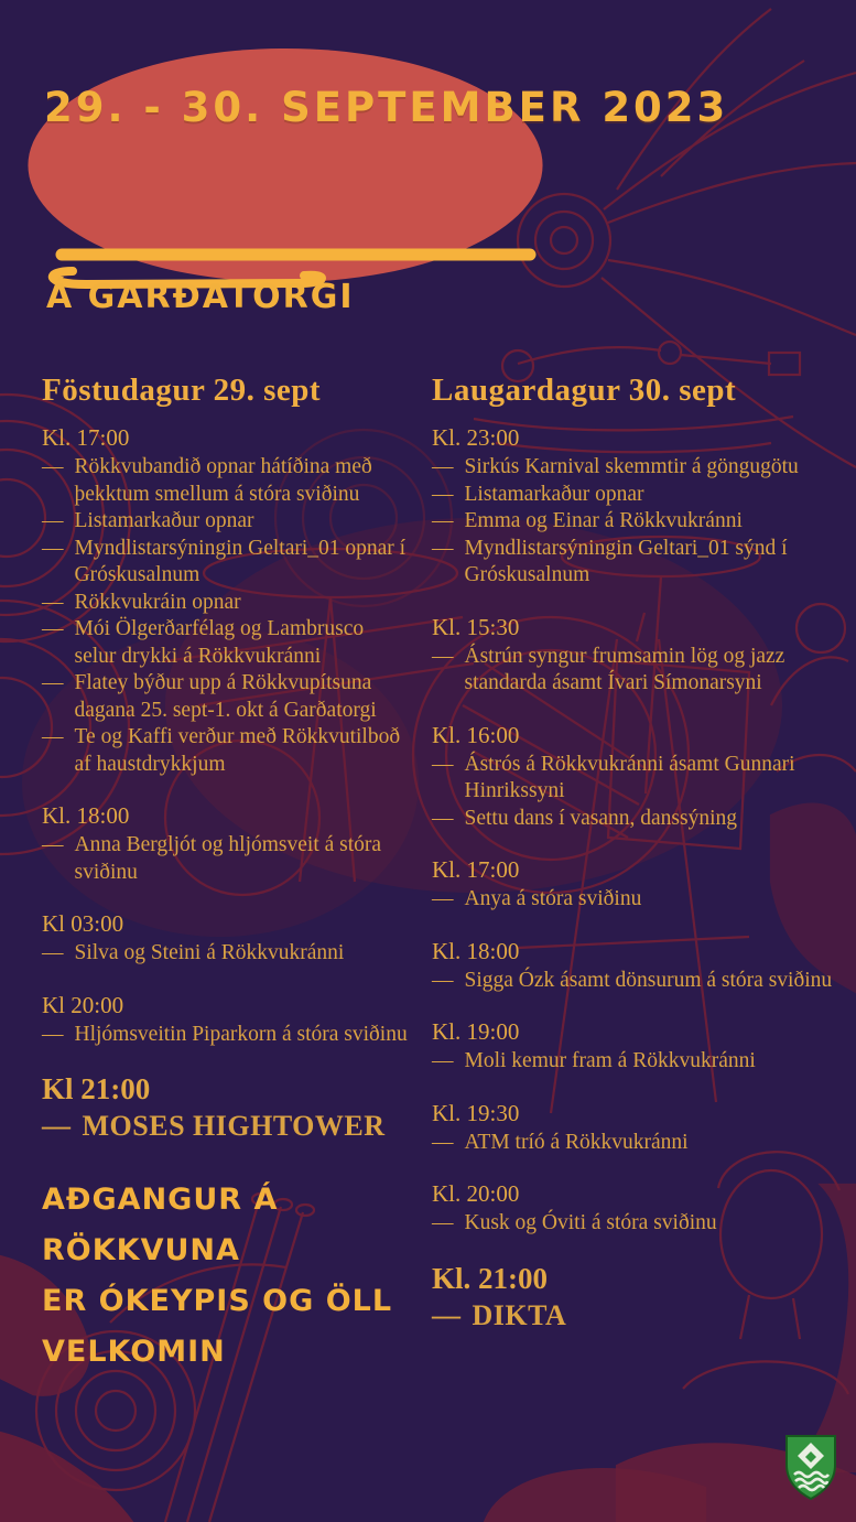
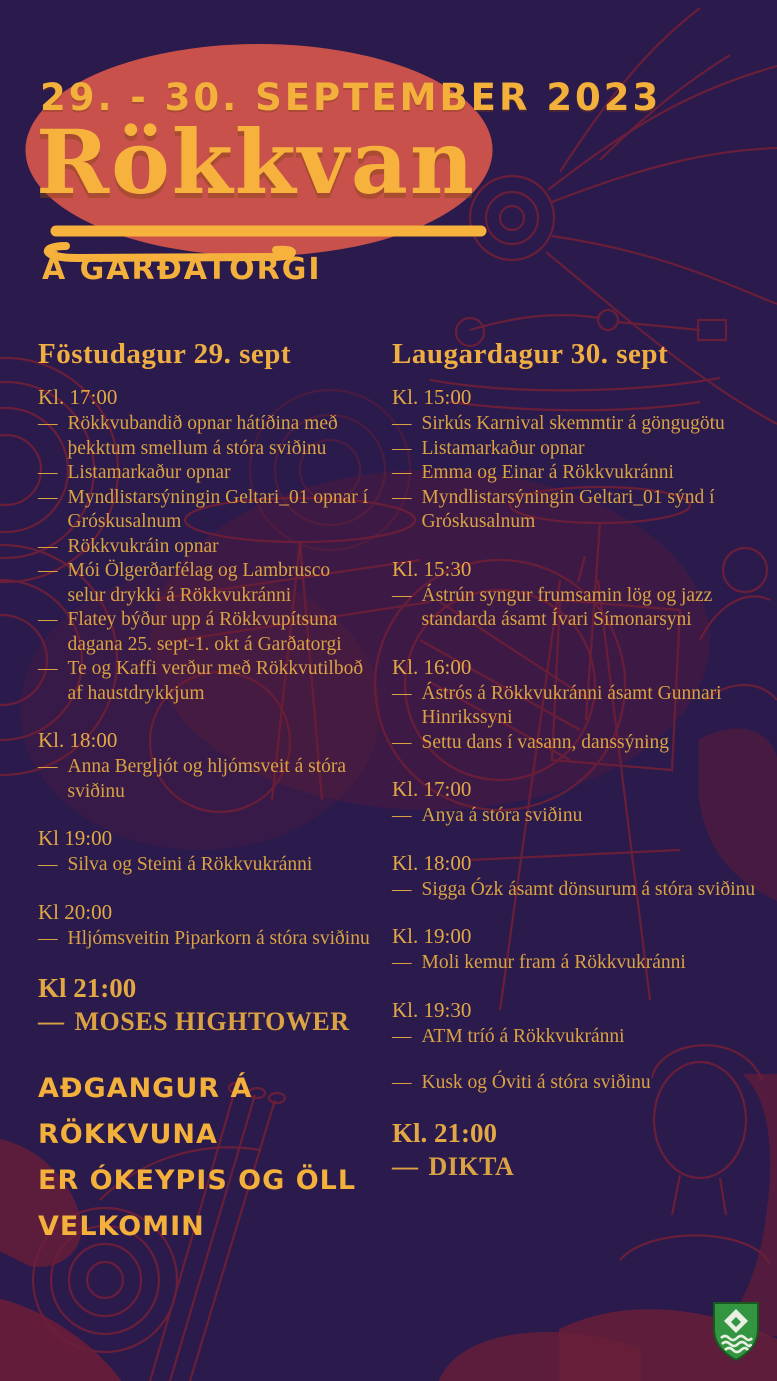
  29. - 30. SEPTEMBER 2023
+ Rökkvan
  Á GARÐATORGI
  Föstudagur 29. sept
  Kl. 17:00
  —
  Rökkvubandið opnar hátíðina með þekktum smellum á stóra sviðinu
  —
  Listamarkaður opnar
  —
  Myndlistarsýningin Geltari_01 opnar í Gróskusalnum
  —
  Rökkvukráin opnar
  —
  Mói Ölgerðarfélag og Lambrusco selur drykki á Rökkvukránni
  —
  Flatey býður upp á Rökkvupítsuna dagana 25. sept-1. okt á Garðatorgi
  —
  Te og Kaffi verður með Rökkvutilboð af haustdrykkjum
  Kl. 18:00
  —
  Anna Bergljót og hljómsveit á stóra sviðinu
- Kl 03:00
+ Kl 19:00
  —
  Silva og Steini á Rökkvukránni
  Kl 20:00
  —
  Hljómsveitin Piparkorn á stóra sviðinu
  Kl 21:00
  —
  MOSES HIGHTOWER
  AÐGANGUR Á RÖKKVUNA
  ER ÓKEYPIS OG ÖLL
  VELKOMIN
  Laugardagur 30. sept
- Kl. 23:00
+ Kl. 15:00
  —
  Sirkús Karnival skemmtir á göngugötu
  —
  Listamarkaður opnar
  —
  Emma og Einar á Rökkvukránni
  —
  Myndlistarsýningin Geltari_01 sýnd í Gróskusalnum
  Kl. 15:30
  —
  Ástrún syngur frumsamin lög og jazz standarda ásamt Ívari Símonarsyni
  Kl. 16:00
  —
  Ástrós á Rökkvukránni ásamt Gunnari Hinrikssyni
  —
  Settu dans í vasann, danssýning
  Kl. 17:00
  —
  Anya á stóra sviðinu
  Kl. 18:00
  —
  Sigga Ózk ásamt dönsurum á stóra sviðinu
  Kl. 19:00
  —
  Moli kemur fram á Rökkvukránni
  Kl. 19:30
  —
  ATM tríó á Rökkvukránni
- Kl. 20:00
  —
  Kusk og Óviti á stóra sviðinu
  Kl. 21:00
  —
  DIKTA
